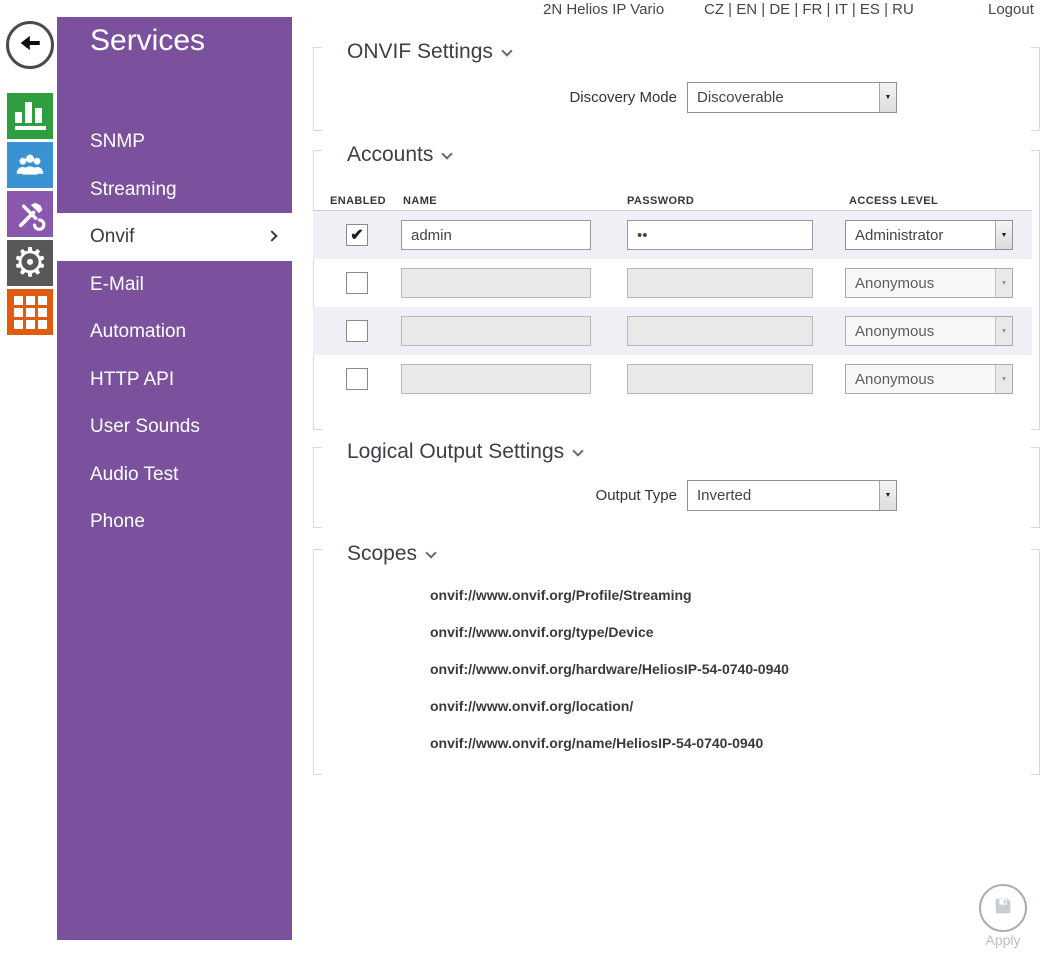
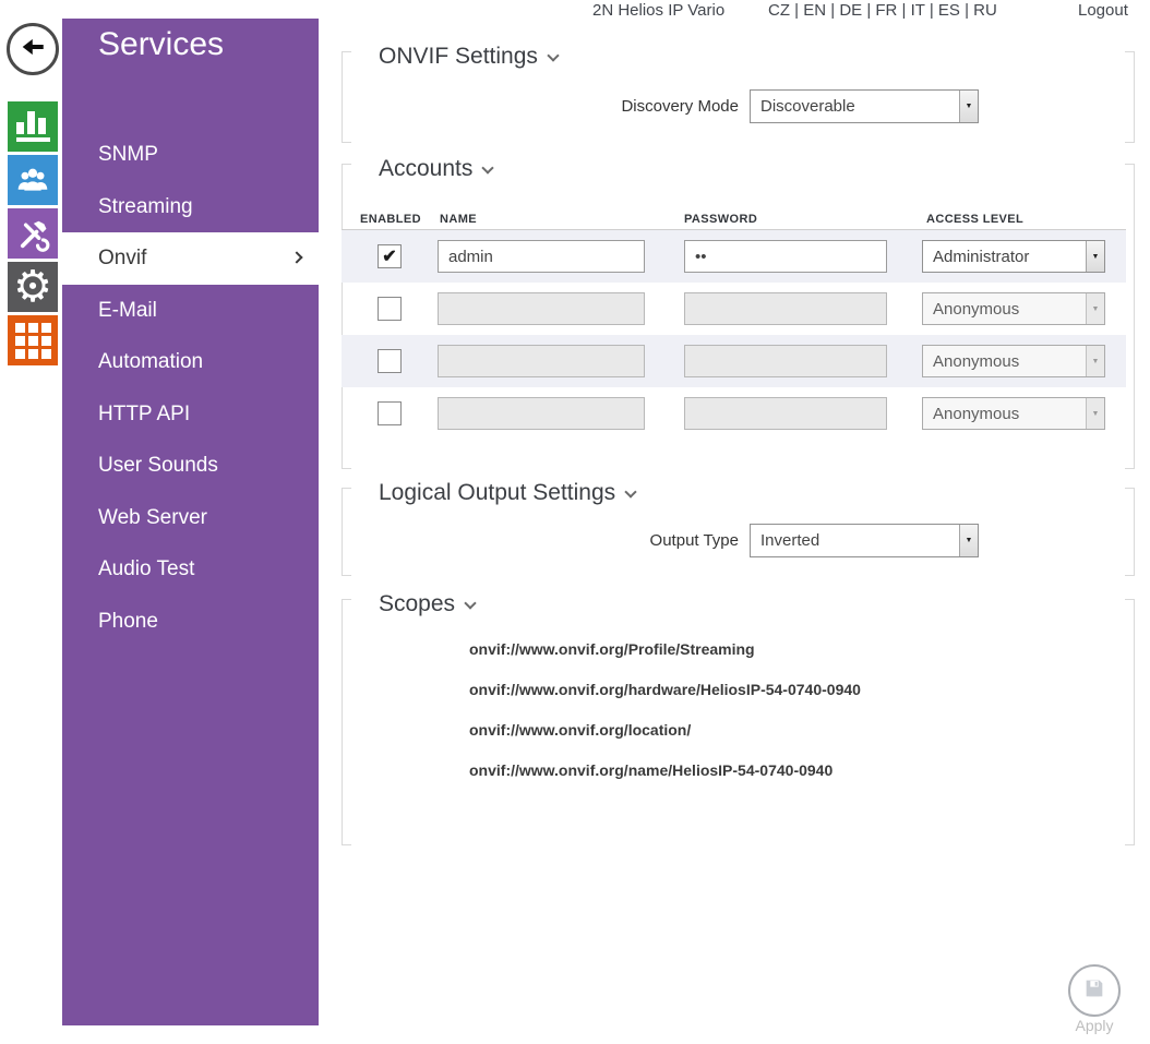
  2N Helios IP Vario
  CZ EN DE FR IT ES RU
  Logout
  ⚙
  Services
  SNMP
  Streaming
  Onvif
  E-Mail
  Automation
  HTTP API
  User Sounds
+ Web Server
  Audio Test
  Phone
  ONVIF Settings
  Discovery Mode
  Discoverable
  Accounts
  ENABLED
  NAME
  PASSWORD
  ACCESS LEVEL
  ✔
  admin
  ••
  Administrator
  Anonymous
  Anonymous
  Anonymous
  Logical Output Settings
  Output Type
  Inverted
  Scopes
  onvif://www.onvif.org/Profile/Streaming
- onvif://www.onvif.org/type/Device
  onvif://www.onvif.org/hardware/HeliosIP-54-0740-0940
  onvif://www.onvif.org/location/
  onvif://www.onvif.org/name/HeliosIP-54-0740-0940
  Apply
